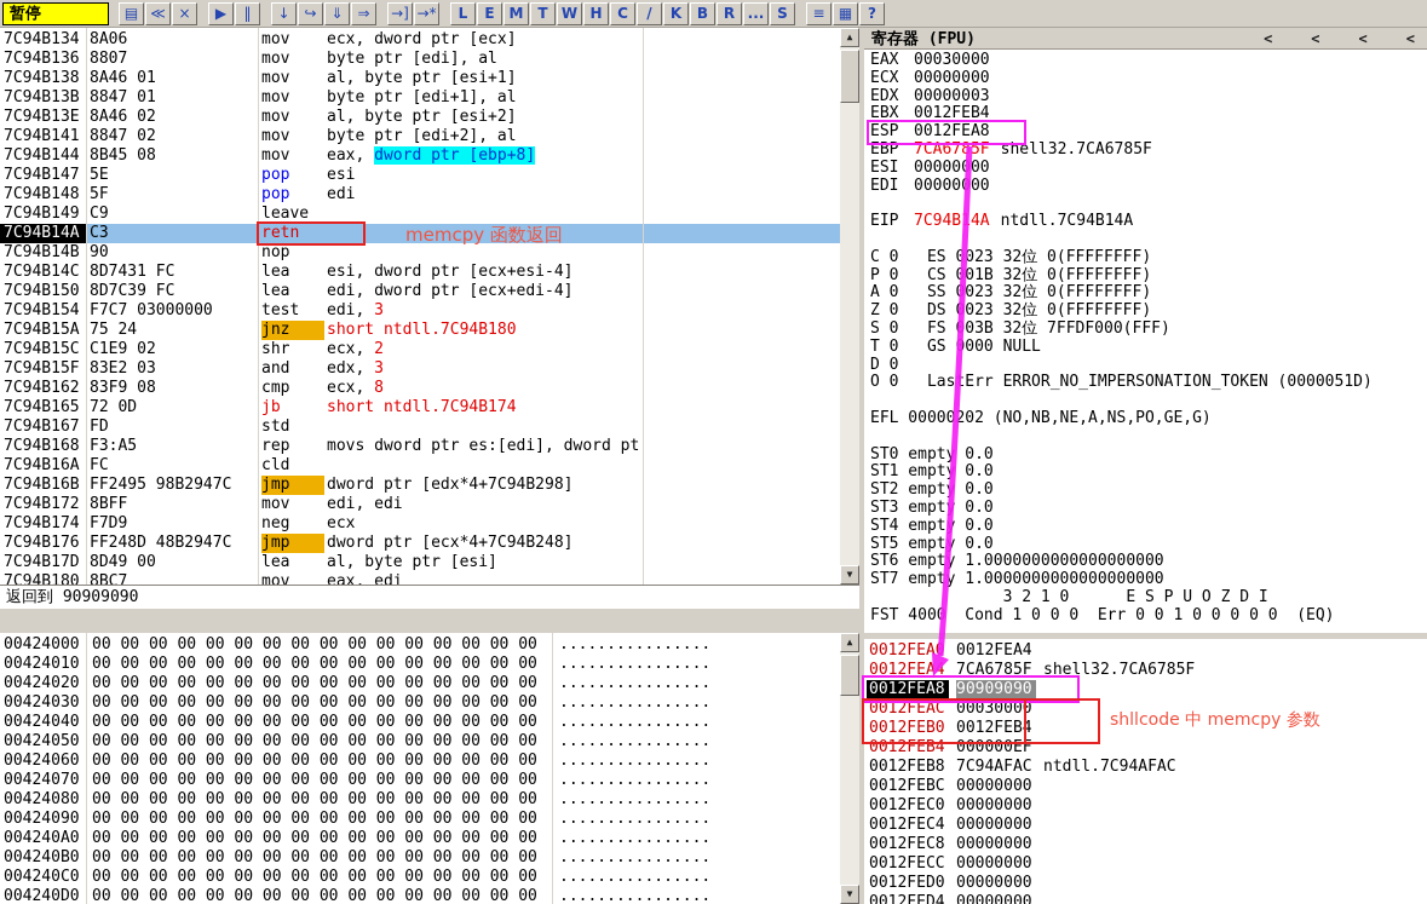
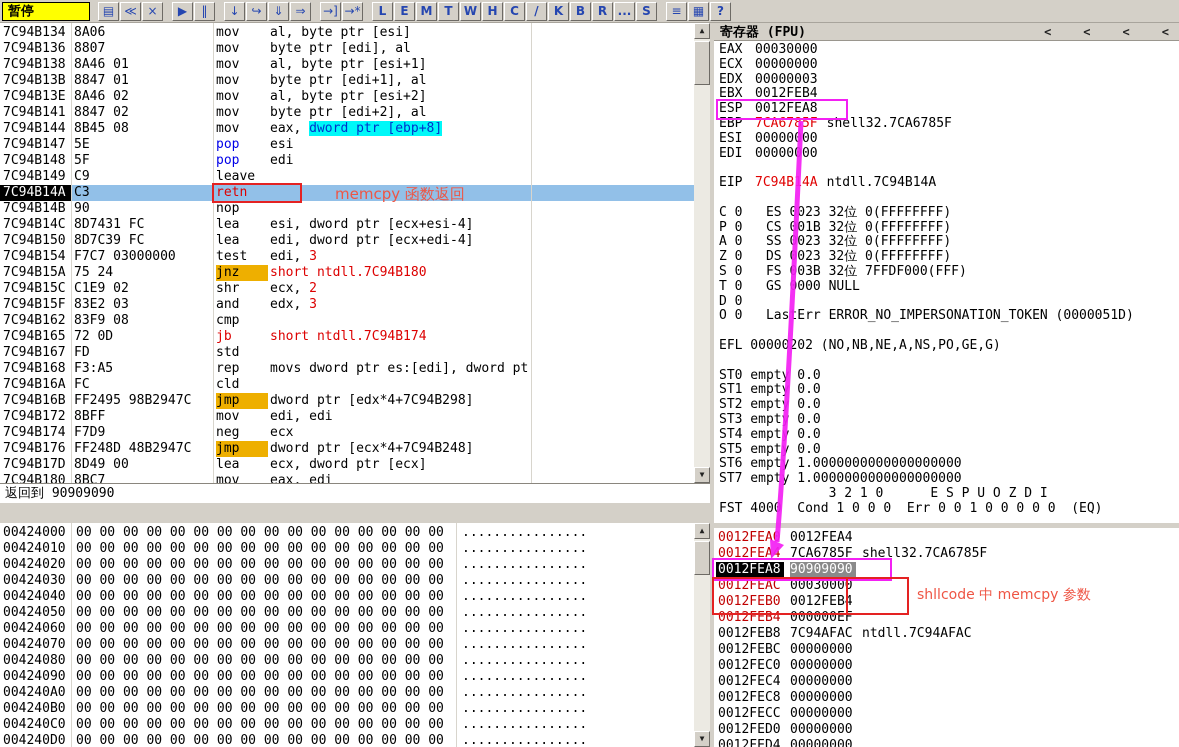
  暂停
  ▤
  ≪
  ×
  ▶
  ‖
  ↓
  ↪
  ⇓
  ⇒
  →]
  →*
  L
  E
  M
  T
  W
  H
  C
  /
  K
  B
  R
  ...
  S
  ≡
  ▦
  ?
  7C94B134
  8A06
  mov
- ecx, dword ptr [ecx]
+ al, byte ptr [esi]
  7C94B136
  8807
  mov
  byte ptr [edi], al
  7C94B138
  8A46 01
  mov
  al, byte ptr [esi+1]
  7C94B13B
  8847 01
  mov
  byte ptr [edi+1], al
  7C94B13E
  8A46 02
  mov
  al, byte ptr [esi+2]
  7C94B141
  8847 02
  mov
  byte ptr [edi+2], al
  7C94B144
  8B45 08
  mov
  eax, dword ptr [ebp+8]
  7C94B147
  5E
  pop
  esi
  7C94B148
  5F
  pop
  edi
  7C94B149
  C9
  leave
  7C94B14A
  C3
  retn
  7C94B14B
  90
  nop
  7C94B14C
  8D7431 FC
  lea
  esi, dword ptr [ecx+esi-4]
  7C94B150
  8D7C39 FC
  lea
  edi, dword ptr [ecx+edi-4]
  7C94B154
  F7C7 03000000
  test
  edi, 3
  7C94B15A
  75 24
  jnz
  short ntdll.7C94B180
  7C94B15C
  C1E9 02
  shr
  ecx, 2
  7C94B15F
  83E2 03
  and
  edx, 3
  7C94B162
  83F9 08
  cmp
- ecx, 8
  7C94B165
  72 0D
  jb
  short ntdll.7C94B174
  7C94B167
  FD
  std
  7C94B168
  F3:A5
  rep
  movs dword ptr es:[edi], dword pt
  7C94B16A
  FC
  cld
  7C94B16B
  FF2495 98B2947C
  jmp
  dword ptr [edx*4+7C94B298]
  7C94B172
  8BFF
  mov
  edi, edi
  7C94B174
  F7D9
  neg
  ecx
  7C94B176
  FF248D 48B2947C
  jmp
  dword ptr [ecx*4+7C94B248]
  7C94B17D
  8D49 00
  lea
- al, byte ptr [esi]
+ ecx, dword ptr [ecx]
  7C94B180
  8BC7
  mov
  eax, edi
  ▲
  ▼
  返回到 90909090
  00424000
  00 00 00 00 00 00 00 00 00 00 00 00 00 00 00 00
  ................
  00424010
  00 00 00 00 00 00 00 00 00 00 00 00 00 00 00 00
  ................
  00424020
  00 00 00 00 00 00 00 00 00 00 00 00 00 00 00 00
  ................
  00424030
  00 00 00 00 00 00 00 00 00 00 00 00 00 00 00 00
  ................
  00424040
  00 00 00 00 00 00 00 00 00 00 00 00 00 00 00 00
  ................
  00424050
  00 00 00 00 00 00 00 00 00 00 00 00 00 00 00 00
  ................
  00424060
  00 00 00 00 00 00 00 00 00 00 00 00 00 00 00 00
  ................
  00424070
  00 00 00 00 00 00 00 00 00 00 00 00 00 00 00 00
  ................
  00424080
  00 00 00 00 00 00 00 00 00 00 00 00 00 00 00 00
  ................
  00424090
  00 00 00 00 00 00 00 00 00 00 00 00 00 00 00 00
  ................
  004240A0
  00 00 00 00 00 00 00 00 00 00 00 00 00 00 00 00
  ................
  004240B0
  00 00 00 00 00 00 00 00 00 00 00 00 00 00 00 00
  ................
  004240C0
  00 00 00 00 00 00 00 00 00 00 00 00 00 00 00 00
  ................
  004240D0
  00 00 00 00 00 00 00 00 00 00 00 00 00 00 00 00
  ................
  ▲
  ▼
  寄存器 (FPU)
  <
  <
  <
  <
  EAX 00030000
  ECX 00000000
  EDX 00000003
  EBX 0012FEB4
  ESP 0012FEA8
  EBP 7CA6785F shell32.7CA6785F
  ESI 0000000
  EDI 0000000
  EIP 7C94B4A ntdll.7C94B14A
  C 0 ES 0023 32位 0(FFFFFFFF)
  P 0 CS 001B 32位 0(FFFFFFFF)
  A 0 SS023 32位 0(FFFFFFFF)
  Z 0 DS023 32位 0(FFFFFFFF)
  S 0 FS03B 32位 7FFDF000(FFF)
  T 0 GS000 NULL
  D 0
  O 0 LasErr ERROR_NO_IMPERSONATION_TOKEN (0000051D)
  EFL 00000202 (NO,NB,NE,A,NS,PO,GE,G)
  ST0 empty 0.0
  ST1 empt 0.0
  ST2 empt 0.0
  ST3 empt 0.0
  ST4 empt 0.0
  ST5 empt 0.0
  ST6 empty 1.0000000000000000000
  ST7 empty 1.0000000000000000000
  3 2 1 0 E S P U O Z D I
  FST 400 Cond 1 0 0 0 Err 0 0 1 0 0 0 0 0 (EQ)
  0012FEA
  0012FEA4
  0012FEA4
  7CA6785F
  shell32.7CA6785F
  0012FEA8
  90909090
  0012FEAC
  00030000
  0012FEB0
  0012FEB4
  0012FEB4
  000000EF
  0012FEB8
  7C94AFAC
  ntdll.7C94AFAC
  0012FEBC
  00000000
  0012FEC0
  00000000
  0012FEC4
  00000000
  0012FEC8
  00000000
  0012FECC
  00000000
  0012FED0
  00000000
  0012FED4
  00000000
  memcpy 函数返回
  shllcode 中 memcpy 参数
